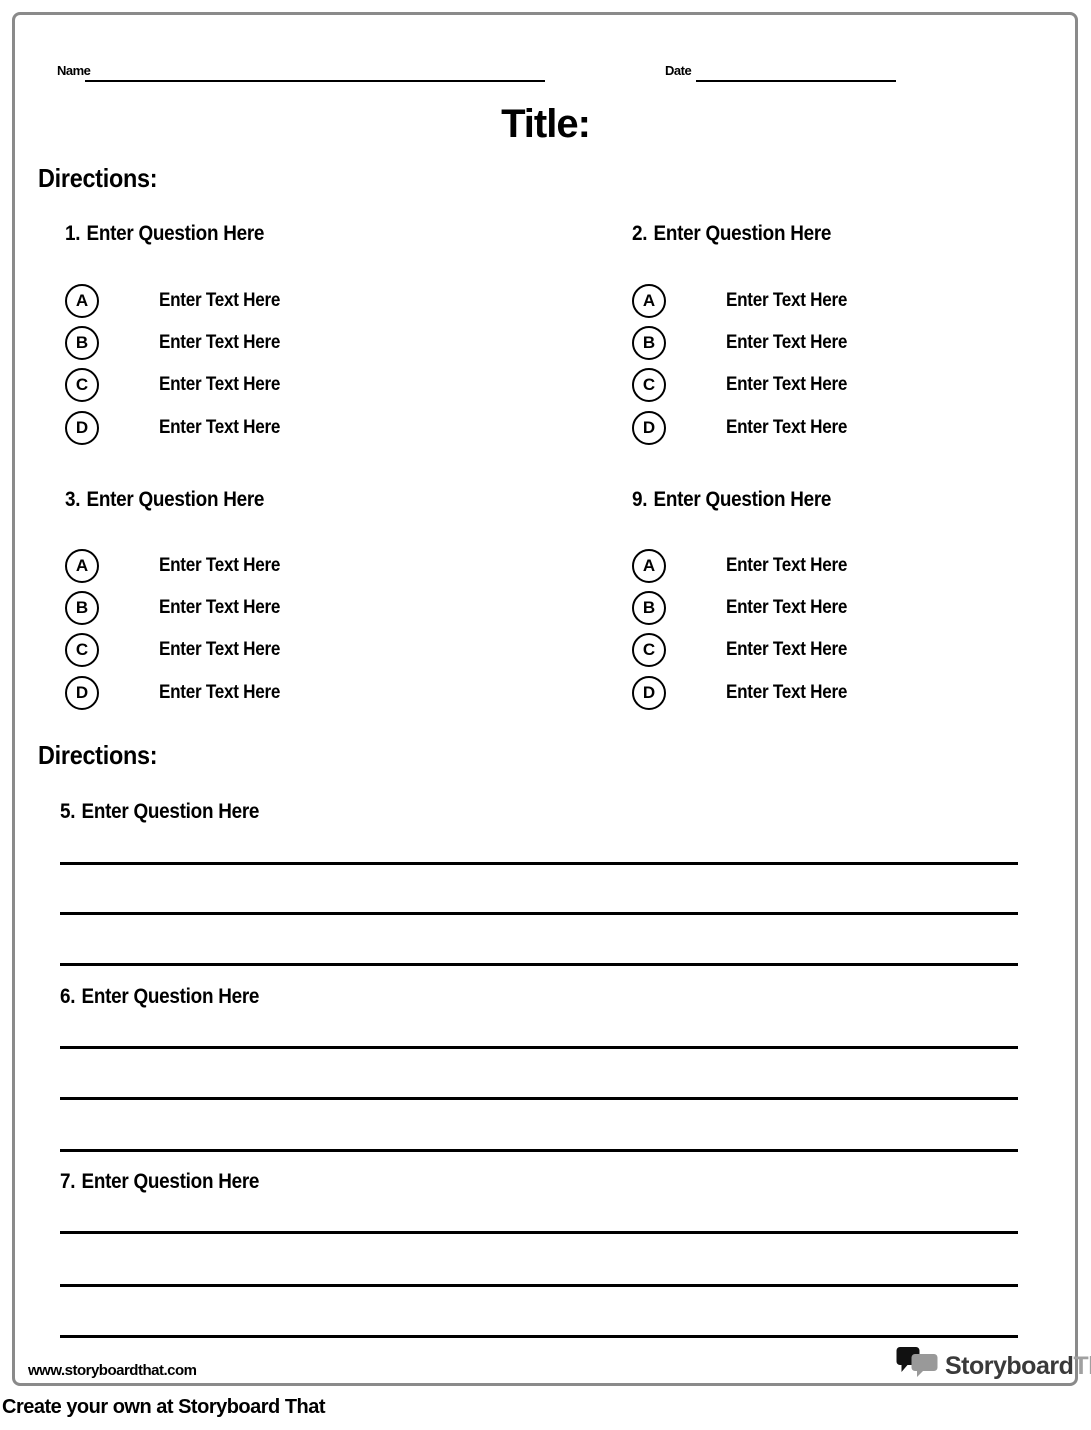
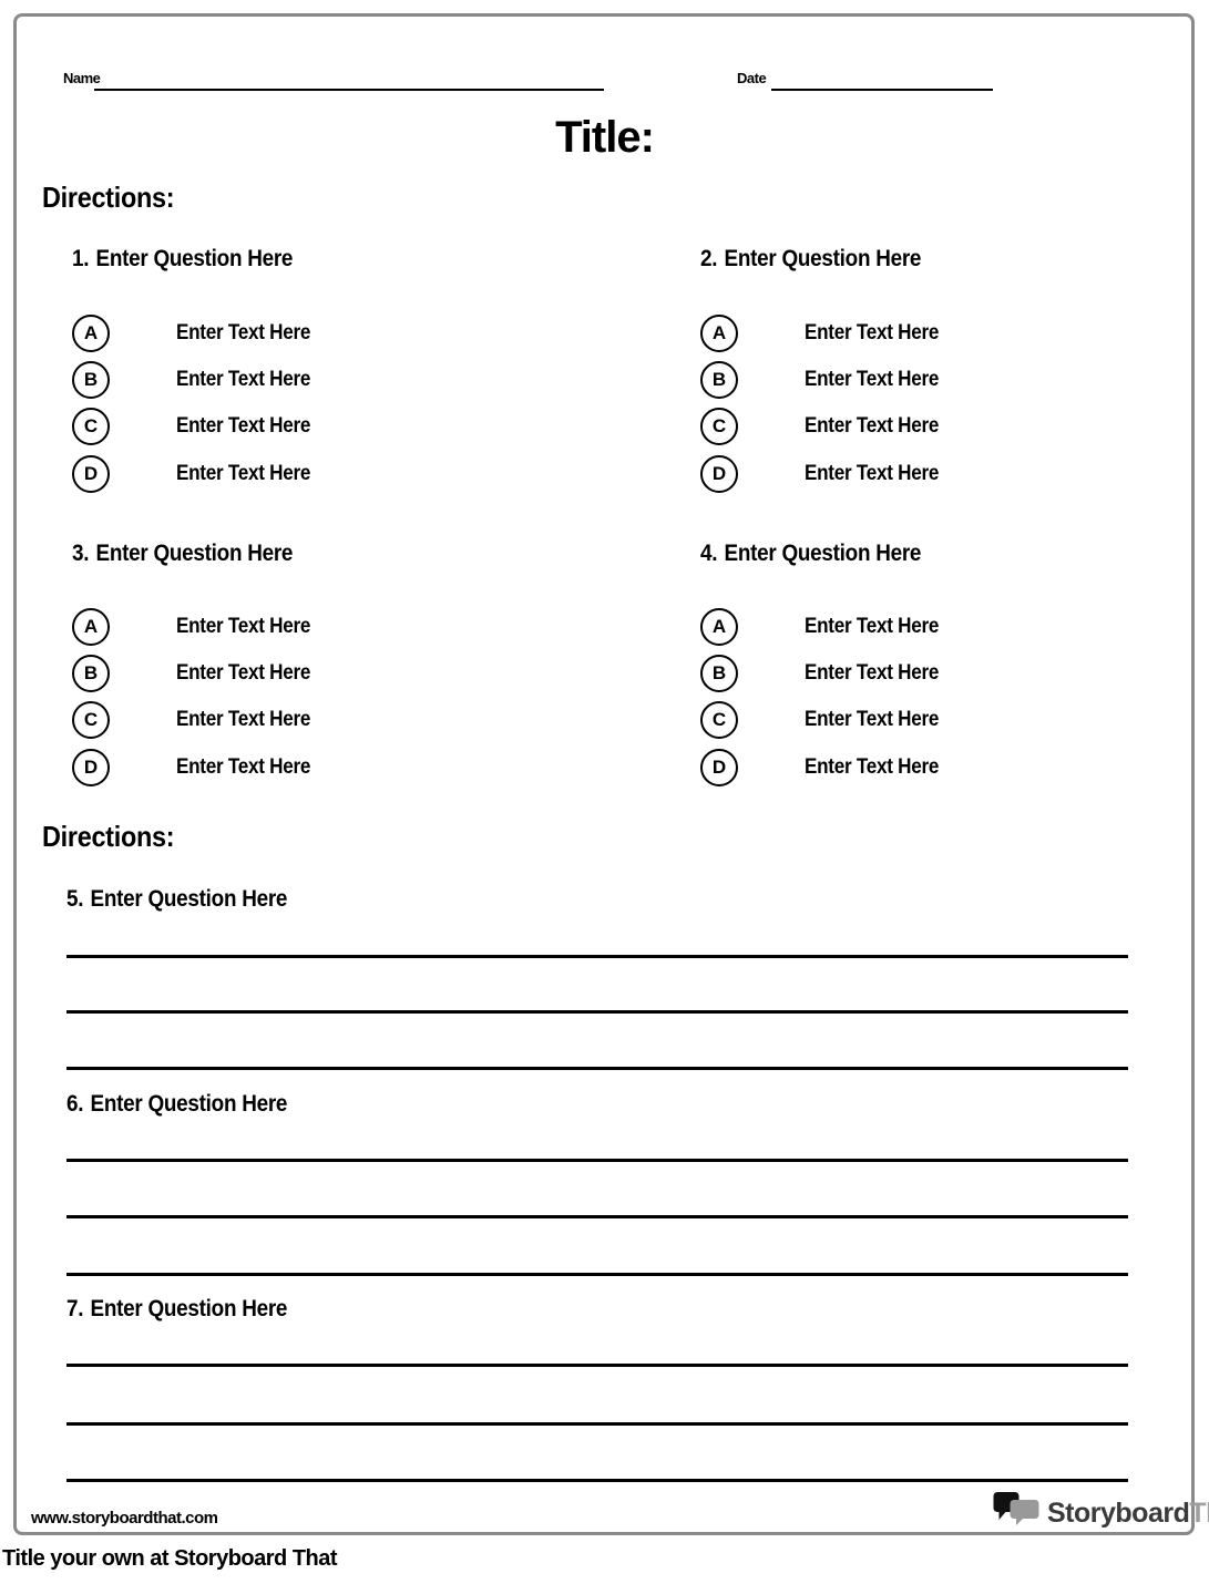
  Name
  Date
  Title:
  Directions:
  1. Enter Question Here
  A
  Enter Text Here
  B
  Enter Text Here
  C
  Enter Text Here
  D
  Enter Text Here
  2. Enter Question Here
  A
  Enter Text Here
  B
  Enter Text Here
  C
  Enter Text Here
  D
  Enter Text Here
  3. Enter Question Here
  A
  Enter Text Here
  B
  Enter Text Here
  C
  Enter Text Here
  D
  Enter Text Here
- 9. Enter Question Here
+ 4. Enter Question Here
  A
  Enter Text Here
  B
  Enter Text Here
  C
  Enter Text Here
  D
  Enter Text Here
  Directions:
  5. Enter Question Here
  6. Enter Question Here
  7. Enter Question Here
  www.storyboardthat.com
  StoryboardT
- Create your own at Storyboard That
+ Title your own at Storyboard That
